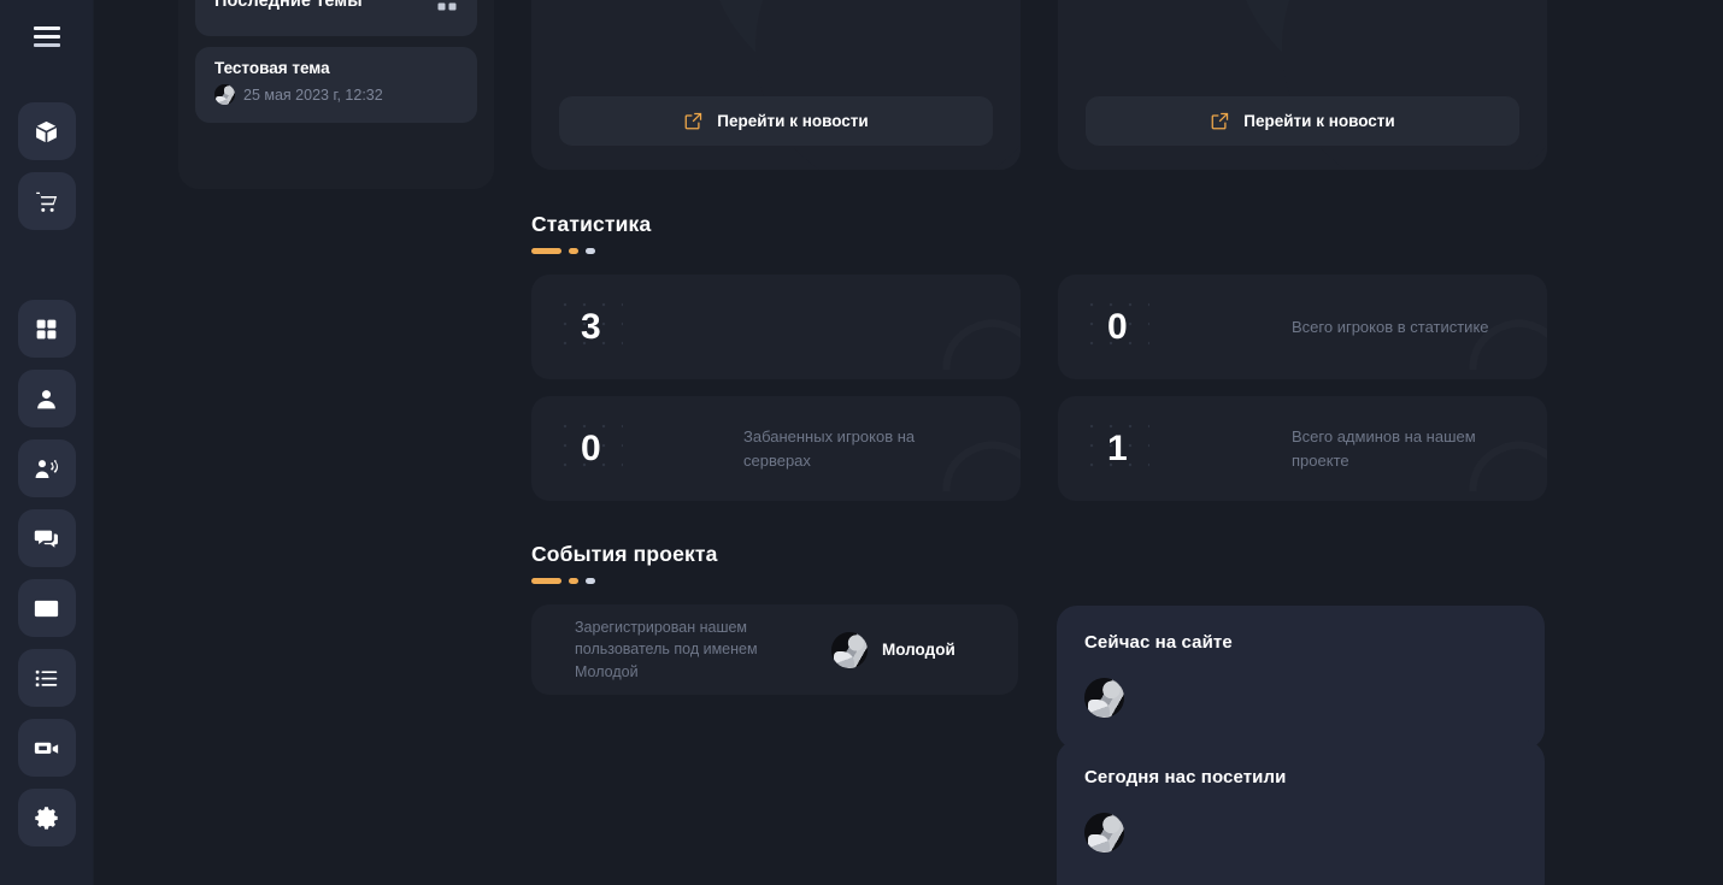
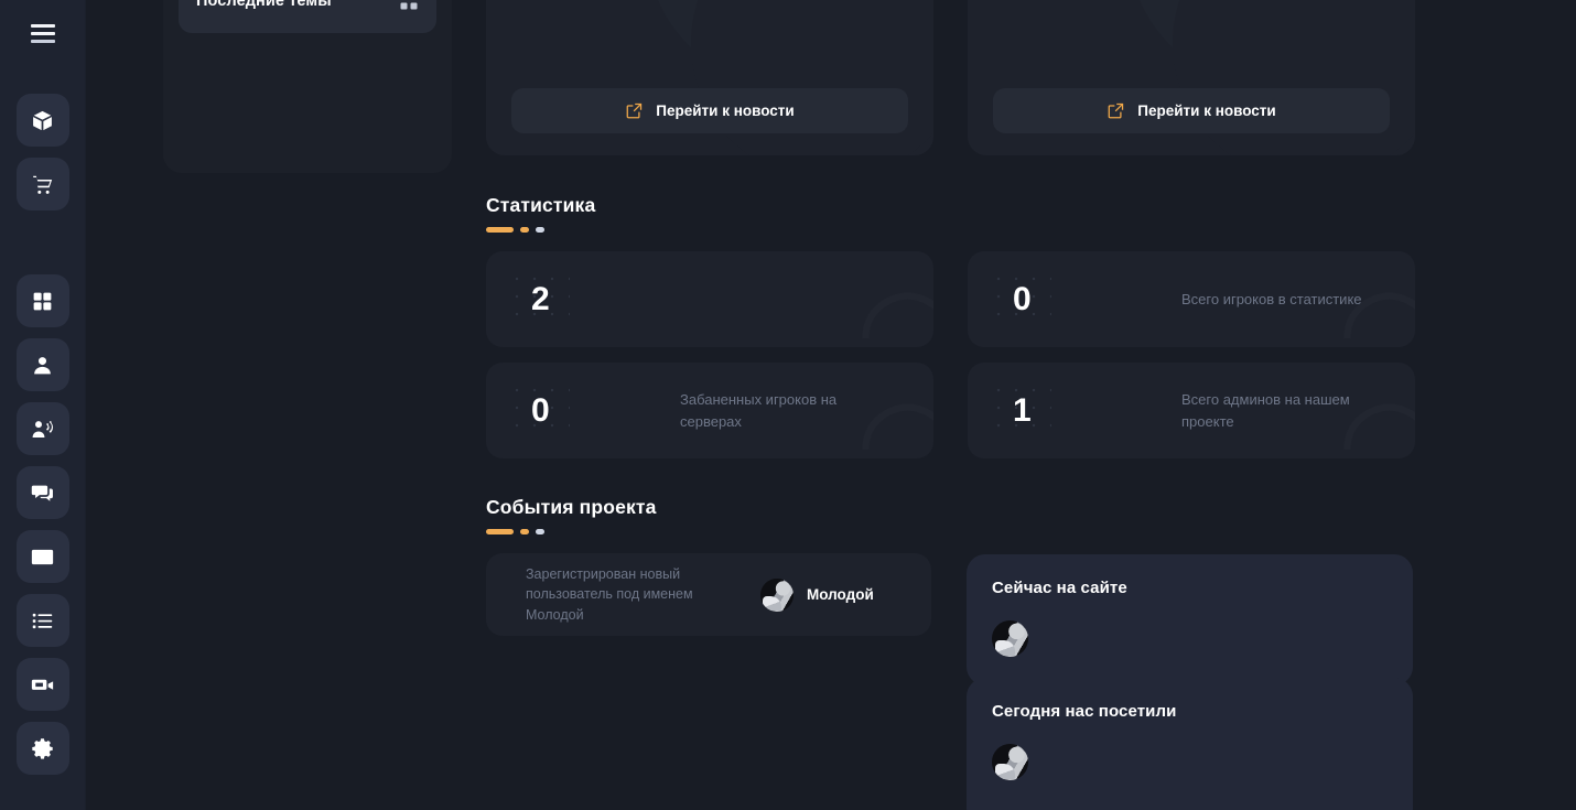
  Последние темы
- Тестовая тема
- 25 мая 2023 г, 12:32
  Перейти к новости
  Перейти к новости
  Статистика
- 3
+ 2
  ◠
  0
  Всего игроков в статистике
  0
  Забаненных игроков на серверах
  ◠
  1
  Всего админов на нашем проекте
  События проекта
- Зарегистрирован нашем пользователь под именем Молодой
+ Зарегистрирован новый пользователь под именем Молодой
  Молодой
  Сейчас на сайте
  Сегодня нас посетили
